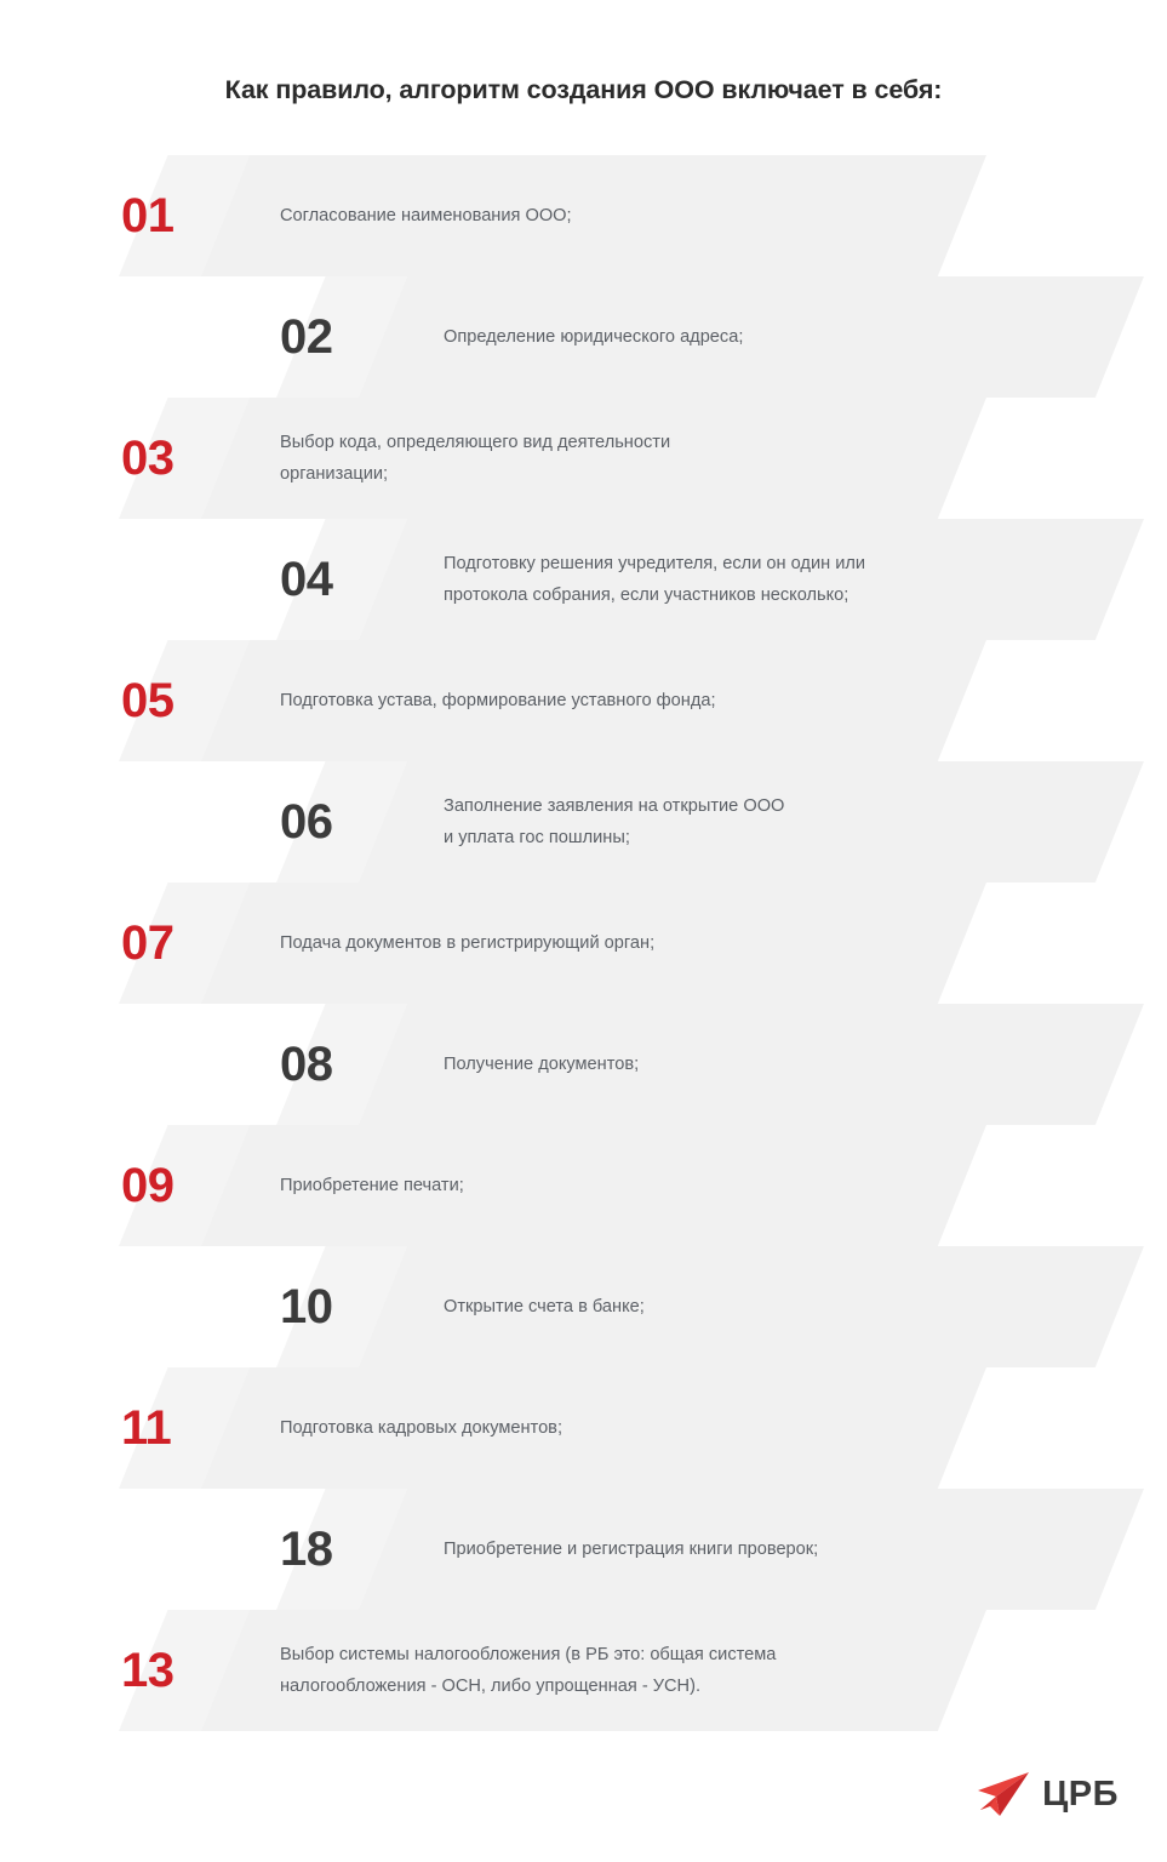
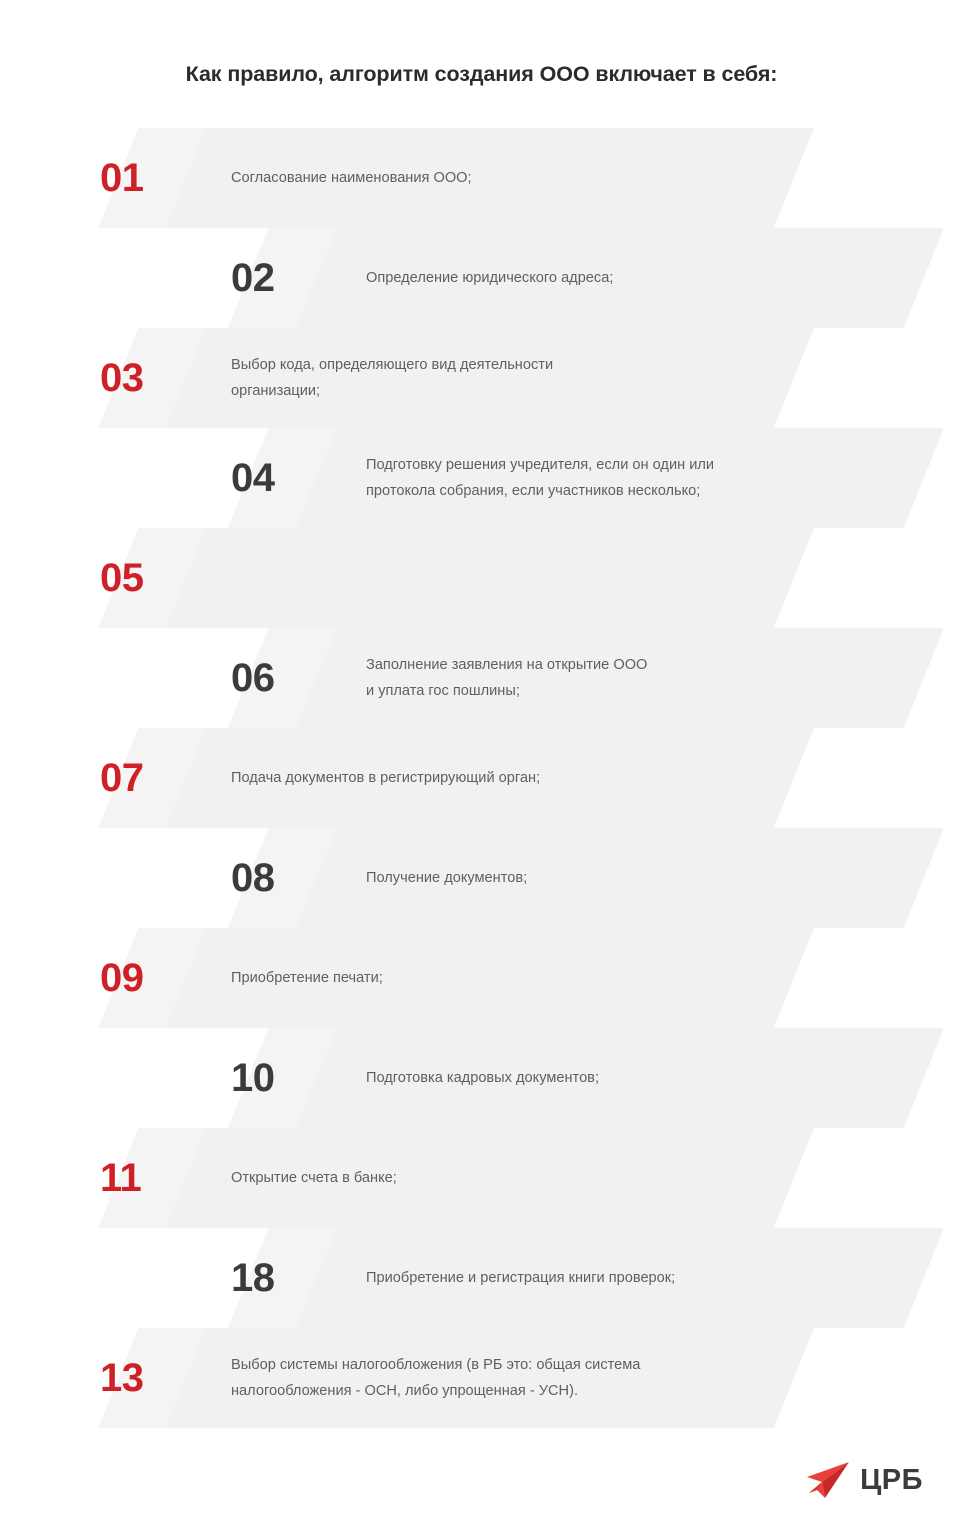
  Как правило, алгоритм создания ООО включает в себя:
  01
  Согласование наименования ООО;
  02
  Определение юридического адреса;
  03
  Выбор кода, определяющего вид деятельности
  организации;
  04
  Подготовку решения учредителя, если он один или
  протокола собрания, если участников несколько;
  05
- Подготовка устава, формирование уставного фонда;
  06
  Заполнение заявления на открытие ООО
  и уплата гос пошлины;
  07
  Подача документов в регистрирующий орган;
  08
  Получение документов;
  09
  Приобретение печати;
  10
- Открытие счета в банке;
+ Подготовка кадровых документов;
  11
- Подготовка кадровых документов;
+ Открытие счета в банке;
  18
  Приобретение и регистрация книги проверок;
  13
  Выбор системы налогообложения (в РБ это: общая система
  налогообложения - ОСН, либо упрощенная - УСН).
  ЦРБ
